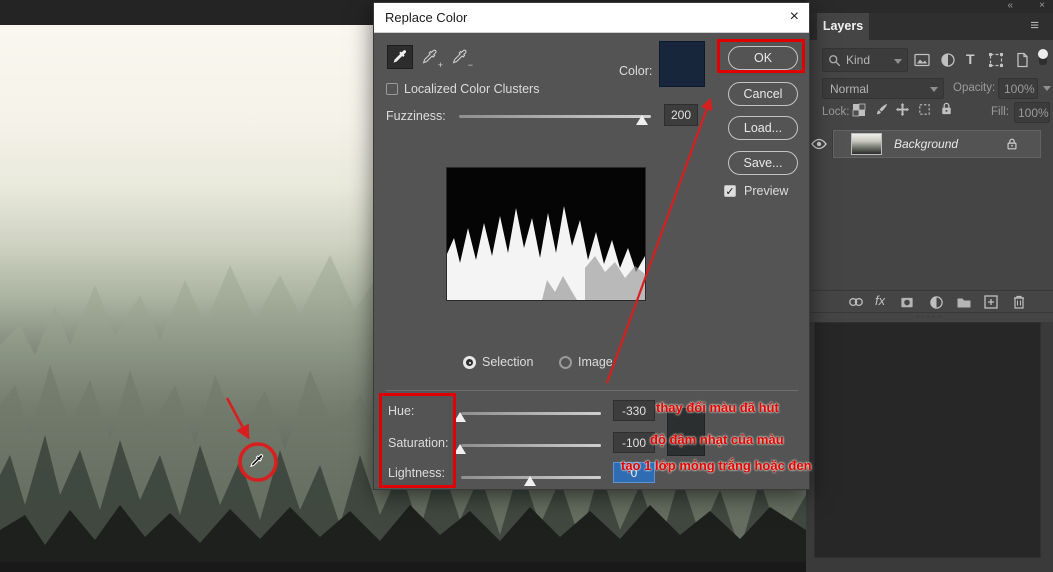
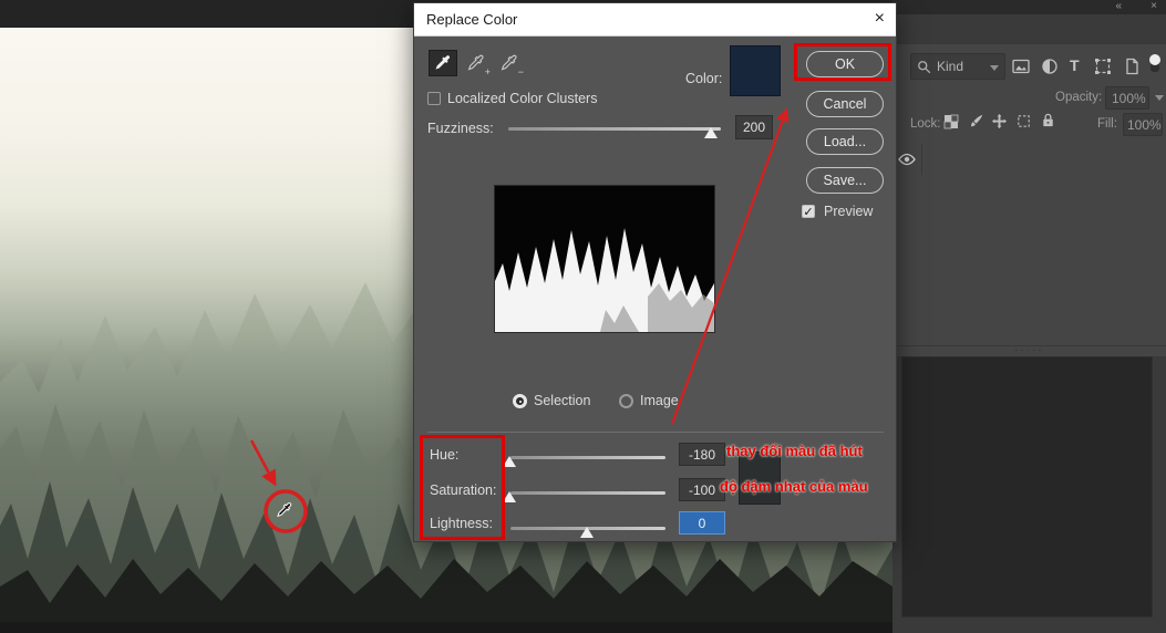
  «
  ×
- Layers
- ≡
  Kind
  T
- Normal
  Opacity:
  100%
  Lock:
  Fill:
  100%
- Background
- fx
  Replace Color
  ×
  +
  −
  Localized Color Clusters
  Fuzziness:
  200
  Color:
  OK
  Cancel
  Load...
  Save...
  ✓
  Preview
  Selection
  Image
  Hue:
- -330
+ -180
  Saturation:
  -100
  Lightness:
  0
  thay đổi màu đã hút
  độ đậm nhạt của màu
- tạo 1 lớp mỏng trắng hoặc đen
